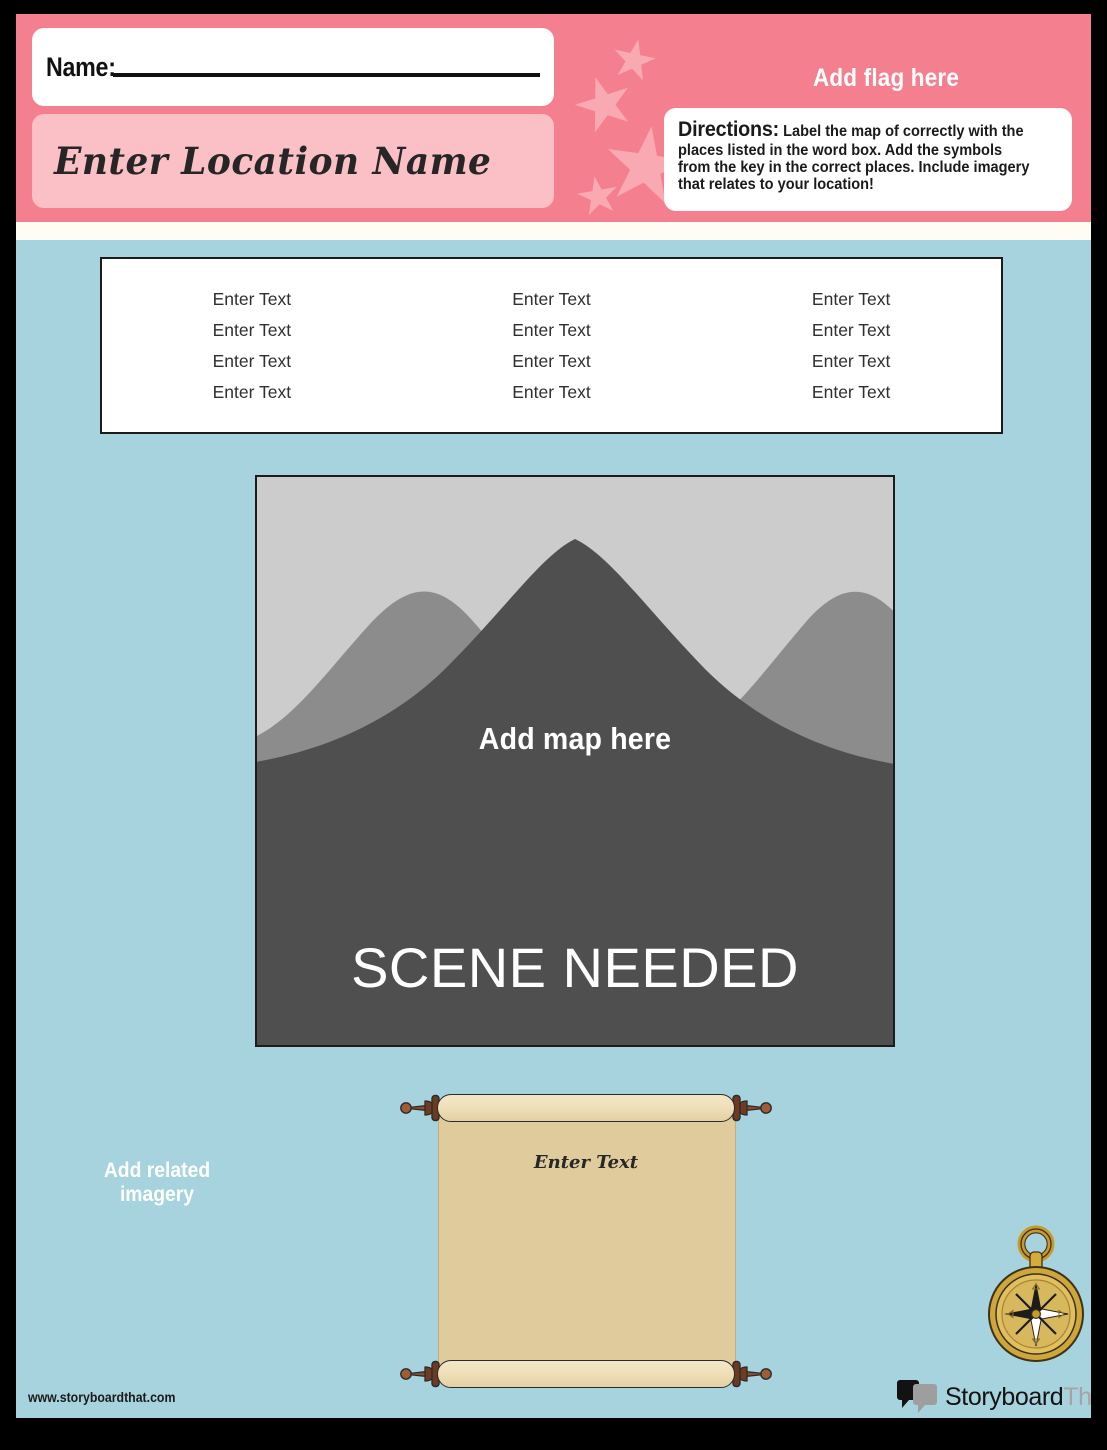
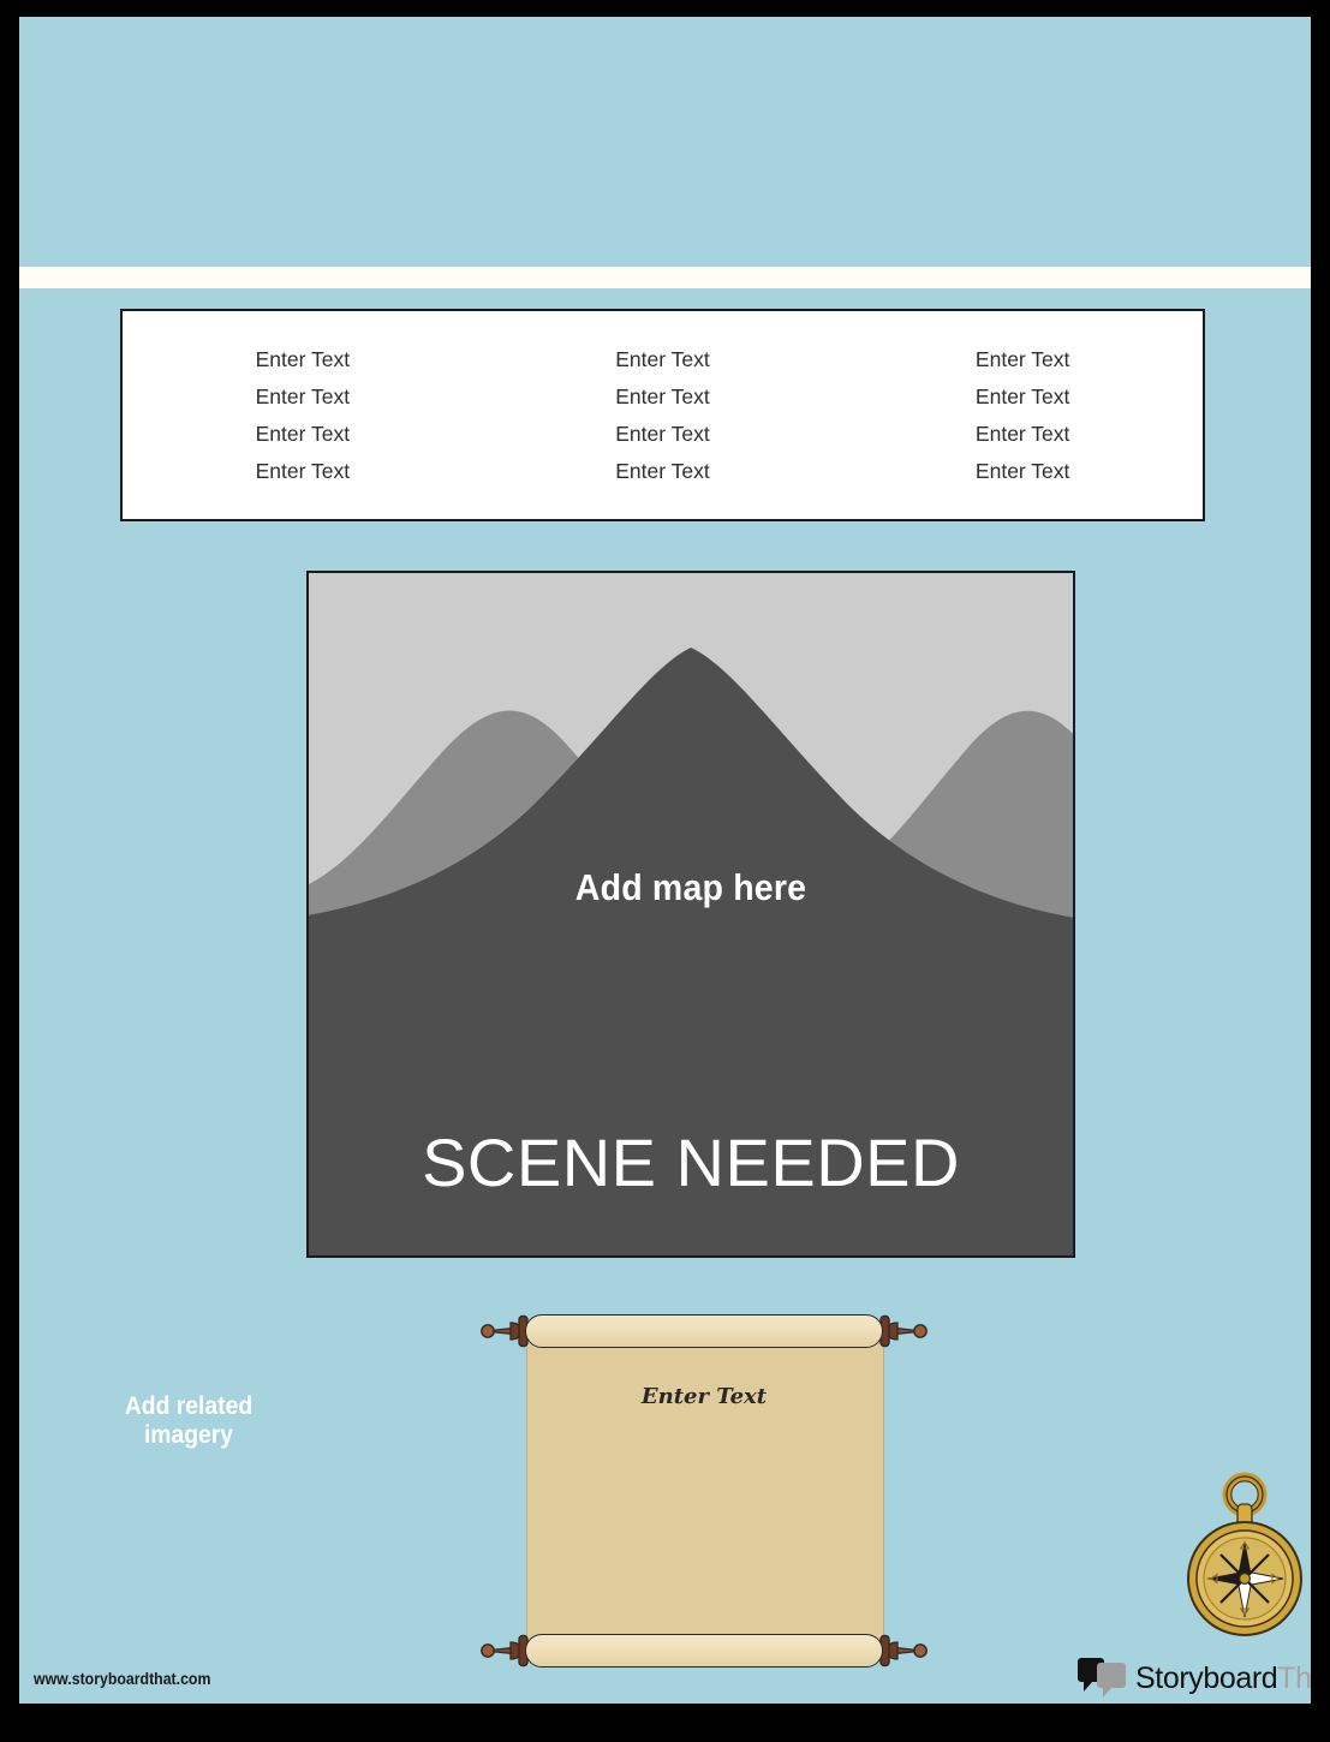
- Name:
- Enter Location Name
- Add flag here
- Directions: Label the map of correctly with the places listed in the word box. Add the symbols from the key in the correct places. Include imagery that relates to your location!
  Enter Text
  Enter Text
  Enter Text
  Enter Text
  Enter Text
  Enter Text
  Enter Text
  Enter Text
  Enter Text
  Enter Text
  Enter Text
  Enter Text
  Add map here
  SCENE NEEDED
  Enter Text
  Add related
  imagery
  www.storyboardthat.com
  StoryboardTh
